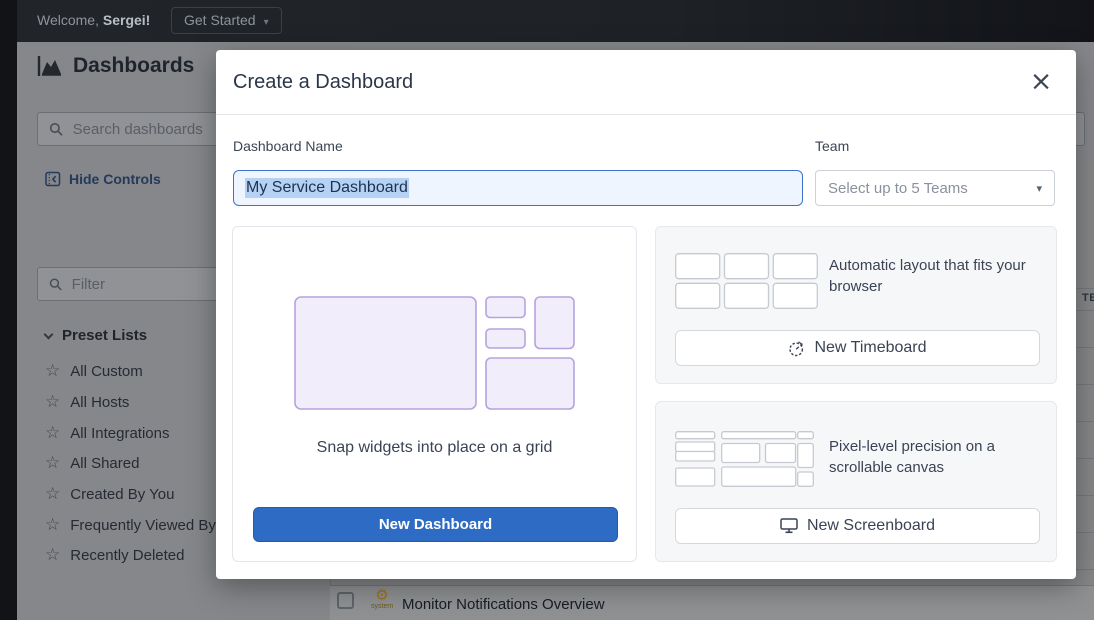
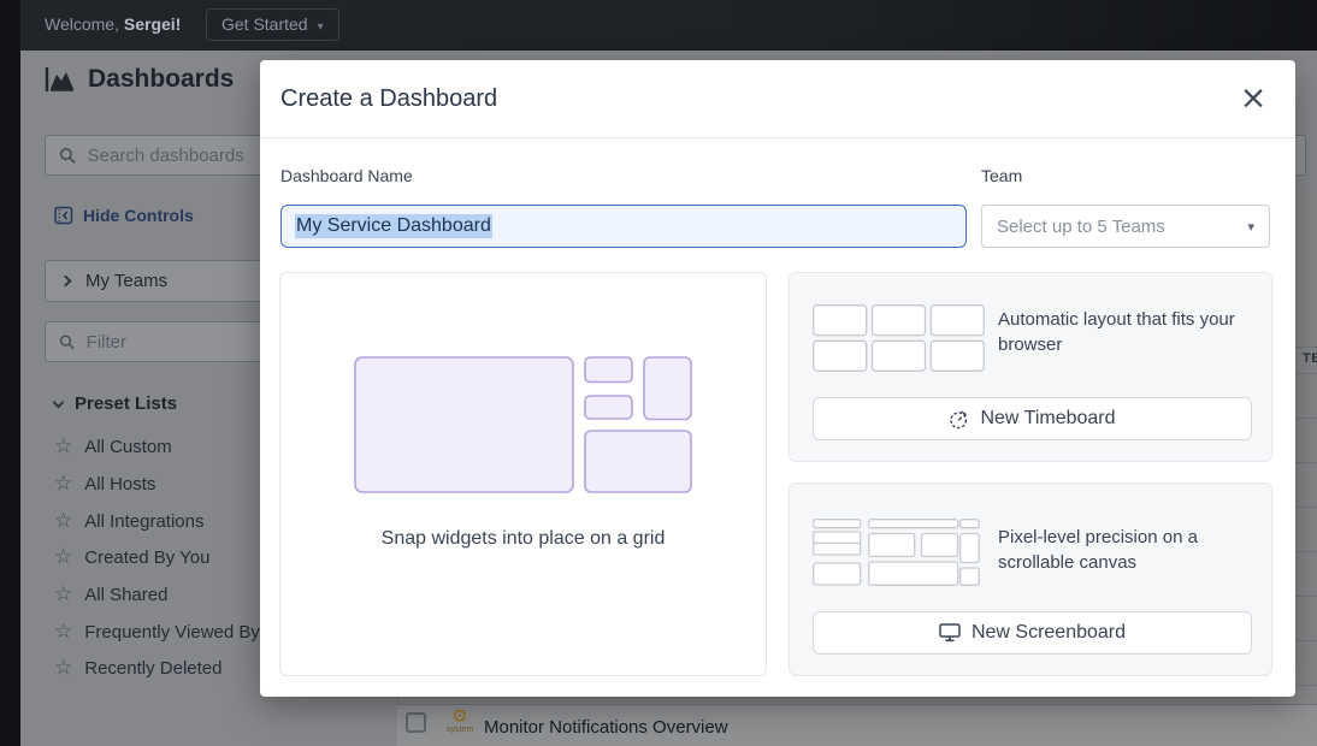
  Welcome, Sergei!
  Get Started ▾
  Dashboards
  Search dashboards
  Hide Controls
+ My Teams
  Filter
  Preset Lists
  ☆
  All Custom
  ☆
  All Hosts
  ☆
  All Integrations
  ☆
- All Shared
+ Created By You
  ☆
- Created By You
+ All Shared
  ☆
  Frequently Viewed By
  ☆
  Recently Deleted
  ⚙
  Monitor Notifications Overview
  Create a Dashboard
  ×
  Dashboard Name
  Team
  My Service Dashboard
  Select up to 5 Teams
  ▾
  Snap widgets into place on a grid
- New Dashboard
  Automatic layout that fits your browser
  New Timeboard
  Pixel-level precision on a scrollable canvas
  New Screenboard
